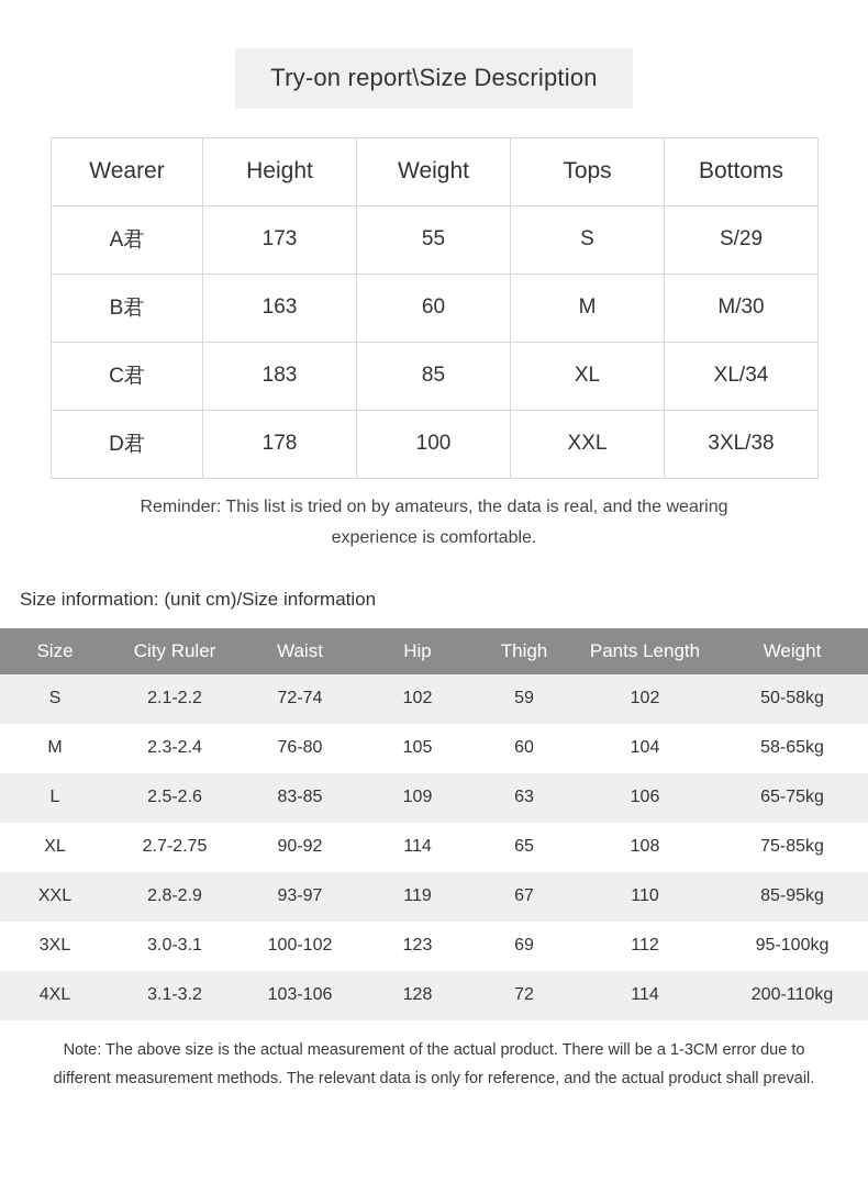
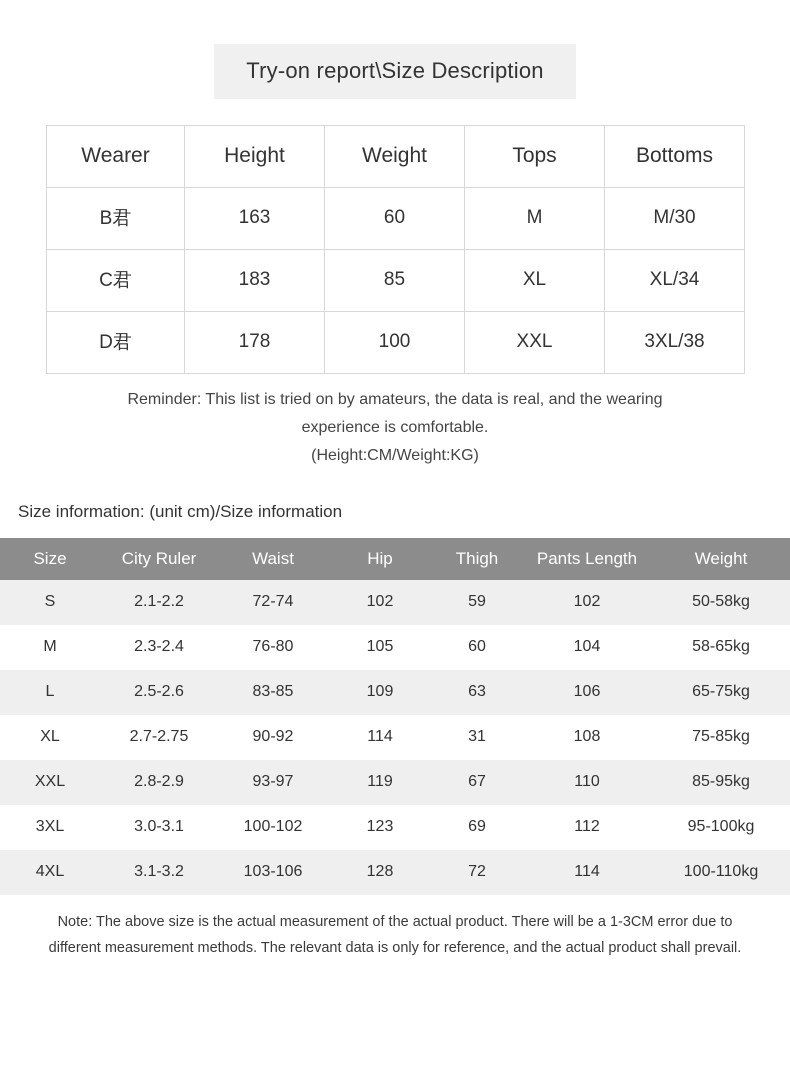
  Try-on report\Size Description
  Wearer	Height	Weight	Tops	Bottoms
- A君	173	55	S	S/29
  B君	163	60	M	M/30
  C君	183	85	XL	XL/34
  D君	178	100	XXL	3XL/38
  Reminder: This list is tried on by amateurs, the data is real, and the wearing
  experience is comfortable.
+ (Height:CM/Weight:KG)
  Size information: (unit cm)/Size information
  Size	City Ruler	Waist	Hip	Thigh	Pants Length	Weight
  S	2.1-2.2	72-74	102	59	102	50-58kg
  M	2.3-2.4	76-80	105	60	104	58-65kg
  L	2.5-2.6	83-85	109	63	106	65-75kg
- XL	2.7-2.75	90-92	114	65	108	75-85kg
+ XL	2.7-2.75	90-92	114	31	108	75-85kg
  XXL	2.8-2.9	93-97	119	67	110	85-95kg
  3XL	3.0-3.1	100-102	123	69	112	95-100kg
- 4XL	3.1-3.2	103-106	128	72	114	200-110kg
+ 4XL	3.1-3.2	103-106	128	72	114	100-110kg
  Note: The above size is the actual measurement of the actual product. There will be a 1-3CM error due to
  different measurement methods. The relevant data is only for reference, and the actual product shall prevail.
